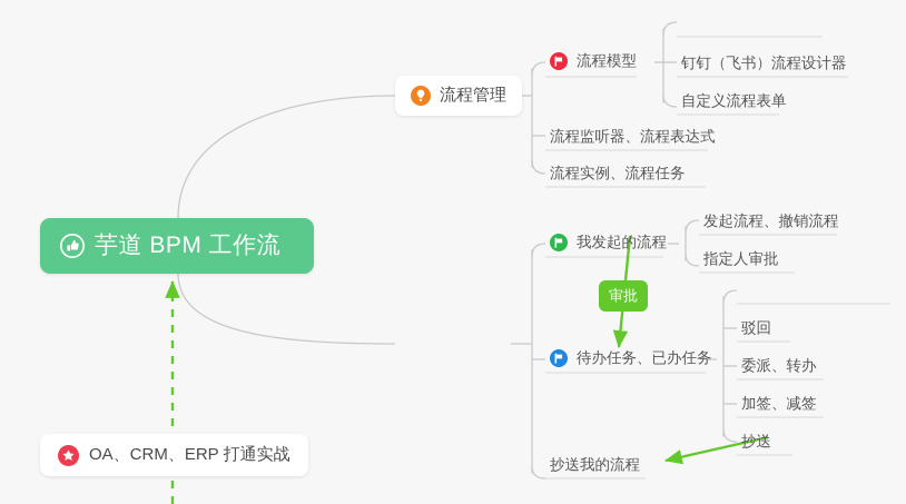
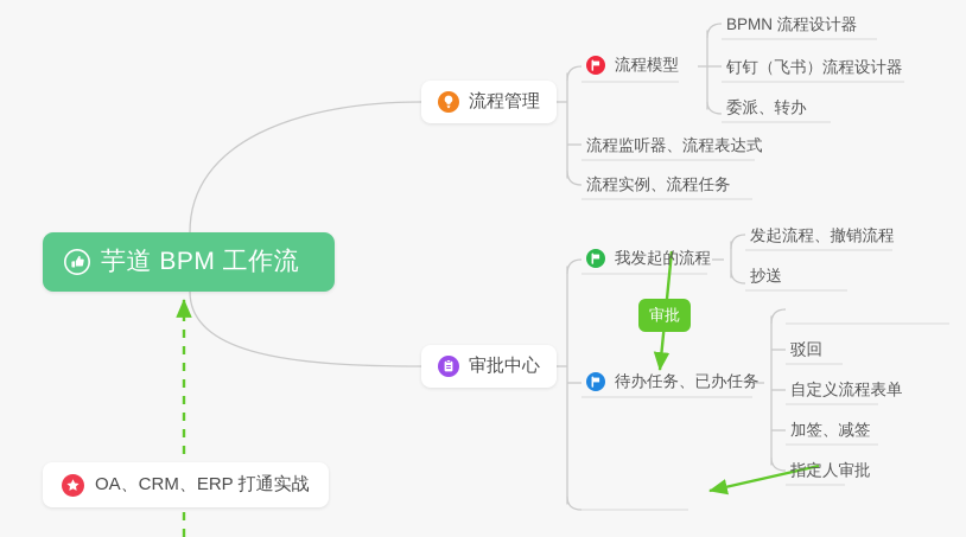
  芋道 BPM 工作流
  流程管理
+ 审批中心
  流程模型
  流程监听器、流程表达式
  流程实例、流程任务
+ BPMN 流程设计器
  钉钉（飞书）流程设计器
- 自定义流程表单
+ 委派、转办
  我发起的流程
  待办任务、已办任务
- 抄送我的流程
  发起流程、撤销流程
- 指定人审批
+ 抄送
  驳回
- 委派、转办
+ 自定义流程表单
  加签、减签
- 抄送
+ 指定人审批
  审批
  OA、CRM、ERP 打通实战
